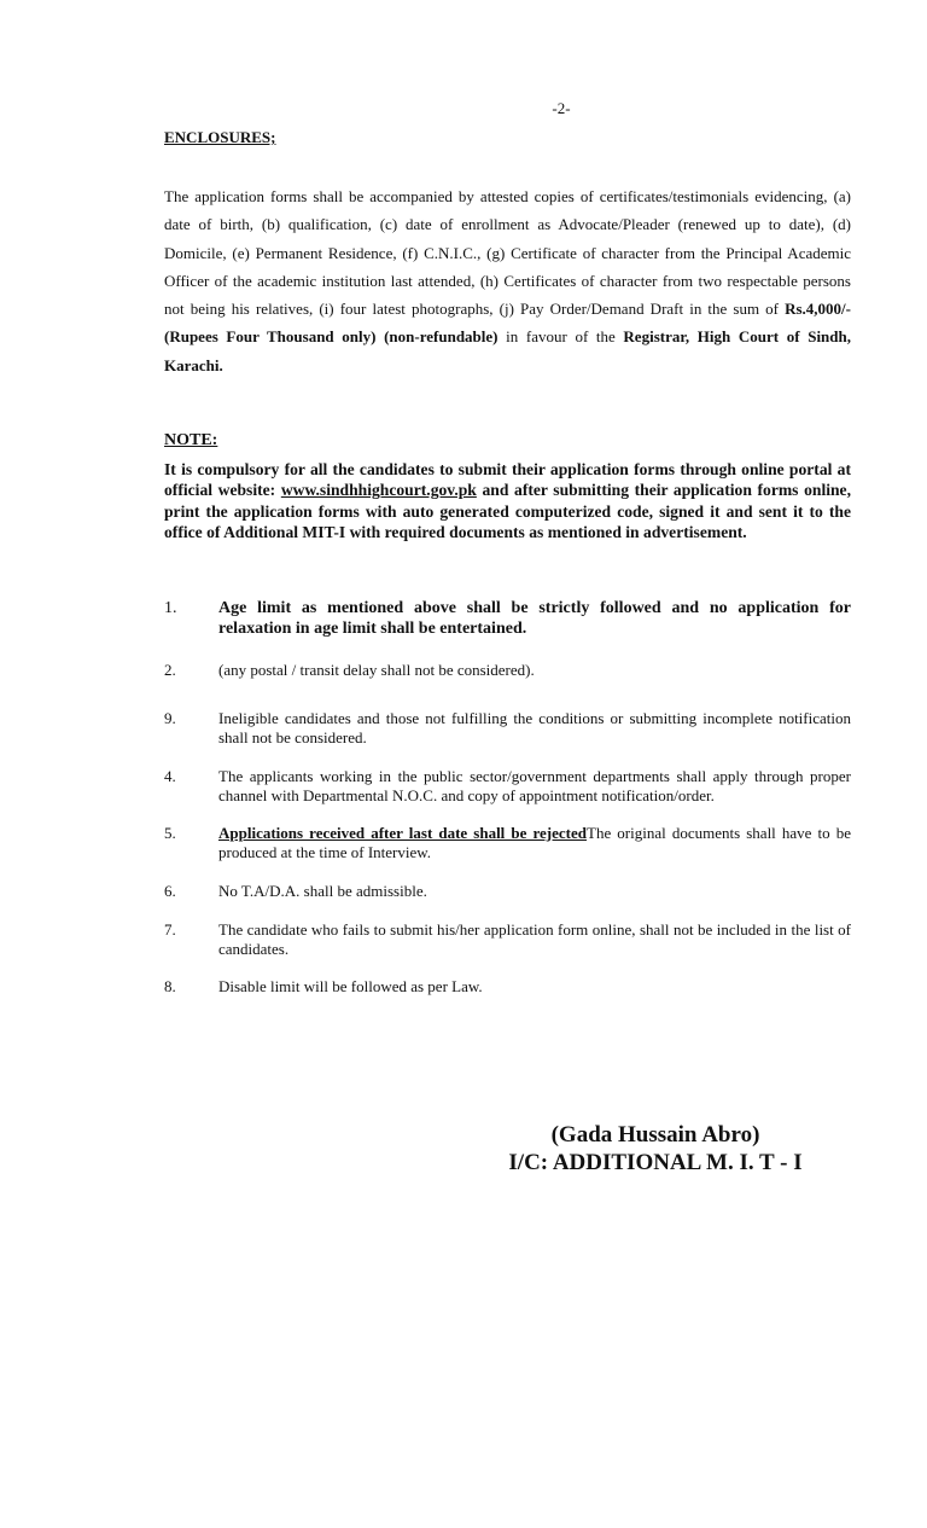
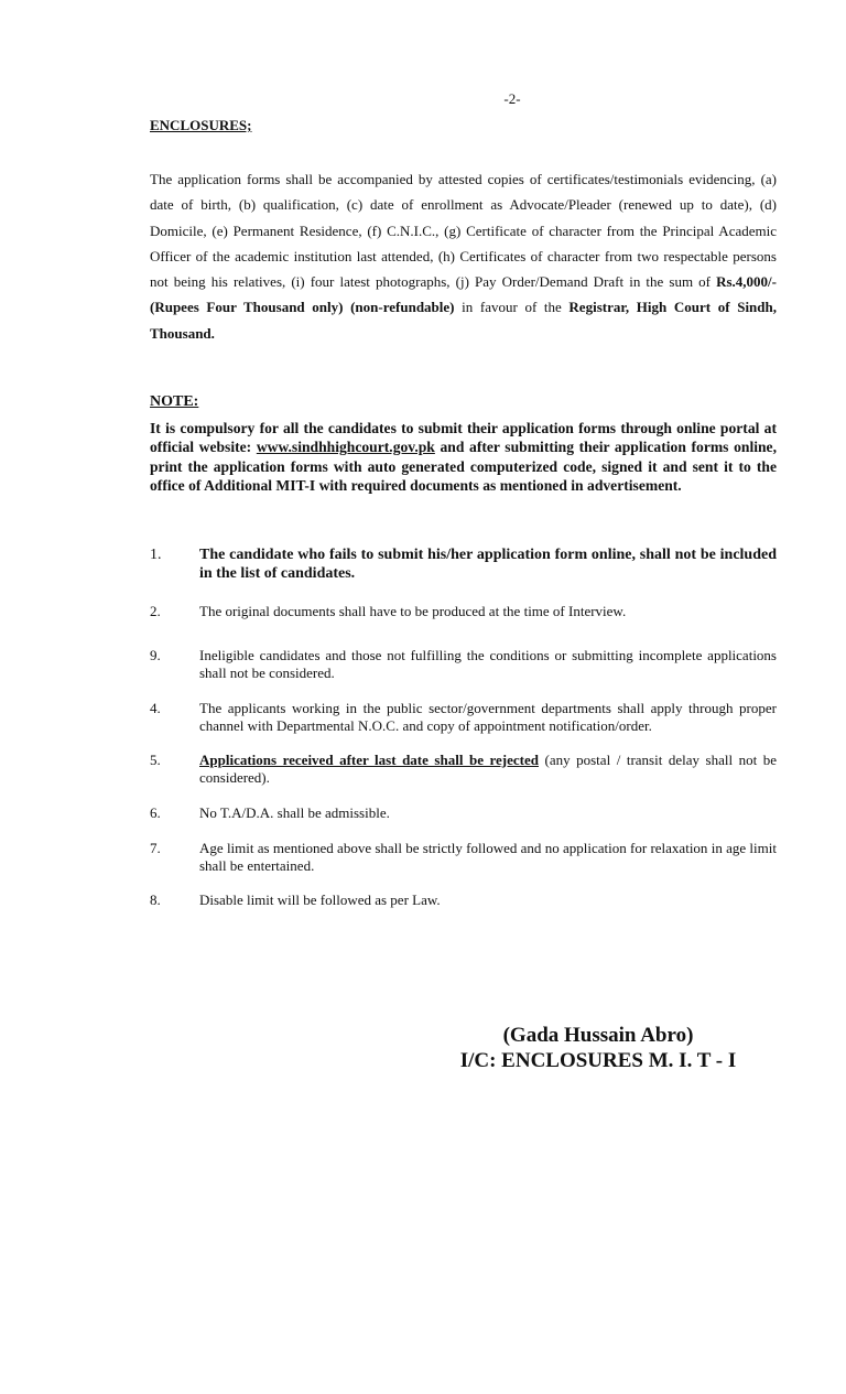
  -2-
  ENCLOSURES;
- The application forms shall be accompanied by attested copies of certificates/testimonials evidencing, (a) date of birth, (b) qualification, (c) date of enrollment as Advocate/Pleader (renewed up to date), (d) Domicile, (e) Permanent Residence, (f) C.N.I.C., (g) Certificate of character from the Principal Academic Officer of the academic institution last attended, (h) Certificates of character from two respectable persons not being his relatives, (i) four latest photographs, (j) Pay Order/Demand Draft in the sum of Rs.4,000/- (Rupees Four Thousand only) (non-refundable) in favour of the Registrar, High Court of Sindh, Karachi.
+ The application forms shall be accompanied by attested copies of certificates/testimonials evidencing, (a) date of birth, (b) qualification, (c) date of enrollment as Advocate/Pleader (renewed up to date), (d) Domicile, (e) Permanent Residence, (f) C.N.I.C., (g) Certificate of character from the Principal Academic Officer of the academic institution last attended, (h) Certificates of character from two respectable persons not being his relatives, (i) four latest photographs, (j) Pay Order/Demand Draft in the sum of Rs.4,000/- (Rupees Four Thousand only) (non-refundable) in favour of the Registrar, High Court of Sindh, Thousand.
  NOTE:
  It is compulsory for all the candidates to submit their application forms through online portal at official website: www.sindhhighcourt.gov.pk and after submitting their application forms online, print the application forms with auto generated computerized code, signed it and sent it to the office of Additional MIT-I with required documents as mentioned in advertisement.
  1.
- Age limit as mentioned above shall be strictly followed and no application for relaxation in age limit shall be entertained.
+ The candidate who fails to submit his/her application form online, shall not be included in the list of candidates.
  2.
- (any postal / transit delay shall not be considered).
+ The original documents shall have to be produced at the time of Interview.
  9.
- Ineligible candidates and those not fulfilling the conditions or submitting incomplete notification shall not be considered.
+ Ineligible candidates and those not fulfilling the conditions or submitting incomplete applications shall not be considered.
  4.
  The applicants working in the public sector/government departments shall apply through proper channel with Departmental N.O.C. and copy of appointment notification/order.
  5.
- Applications received after last date shall be rejectedThe original documents shall have to be produced at the time of Interview.
+ Applications received after last date shall be rejected (any postal / transit delay shall not be considered).
  6.
  No T.A/D.A. shall be admissible.
  7.
- The candidate who fails to submit his/her application form online, shall not be included in the list of candidates.
+ Age limit as mentioned above shall be strictly followed and no application for relaxation in age limit shall be entertained.
  8.
  Disable limit will be followed as per Law.
  (Gada Hussain Abro)
- I/C: ADDITIONAL M. I. T - I
+ I/C: ENCLOSURES M. I. T - I
